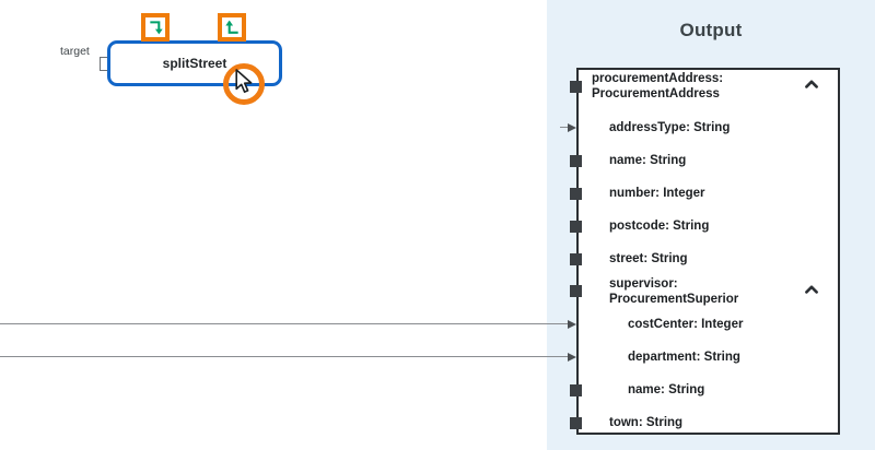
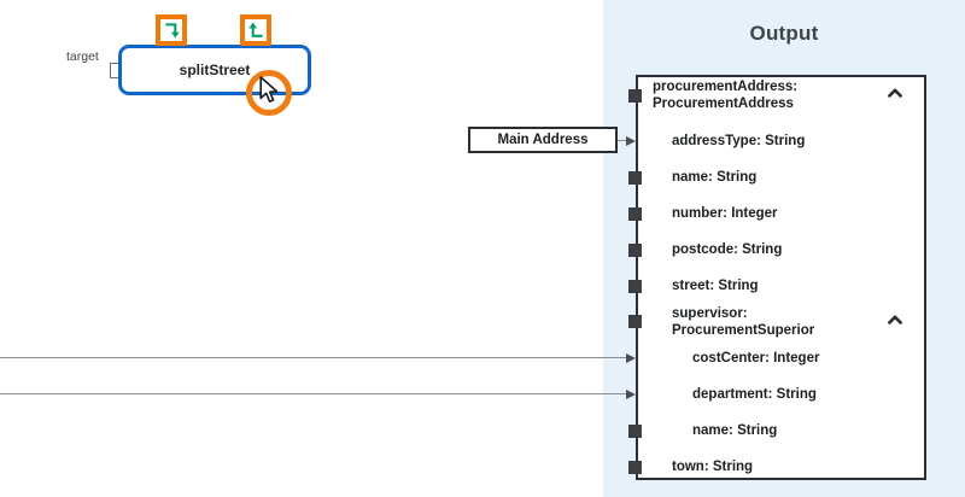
  Output
  procurementAddress:
  ProcurementAddress
  addressType: String
  name: String
  number: Integer
  postcode: String
  street: String
  supervisor:
  ProcurementSuperior
  costCenter: Integer
  department: String
  name: String
  town: String
+ Main Address
  target
  splitStreet
